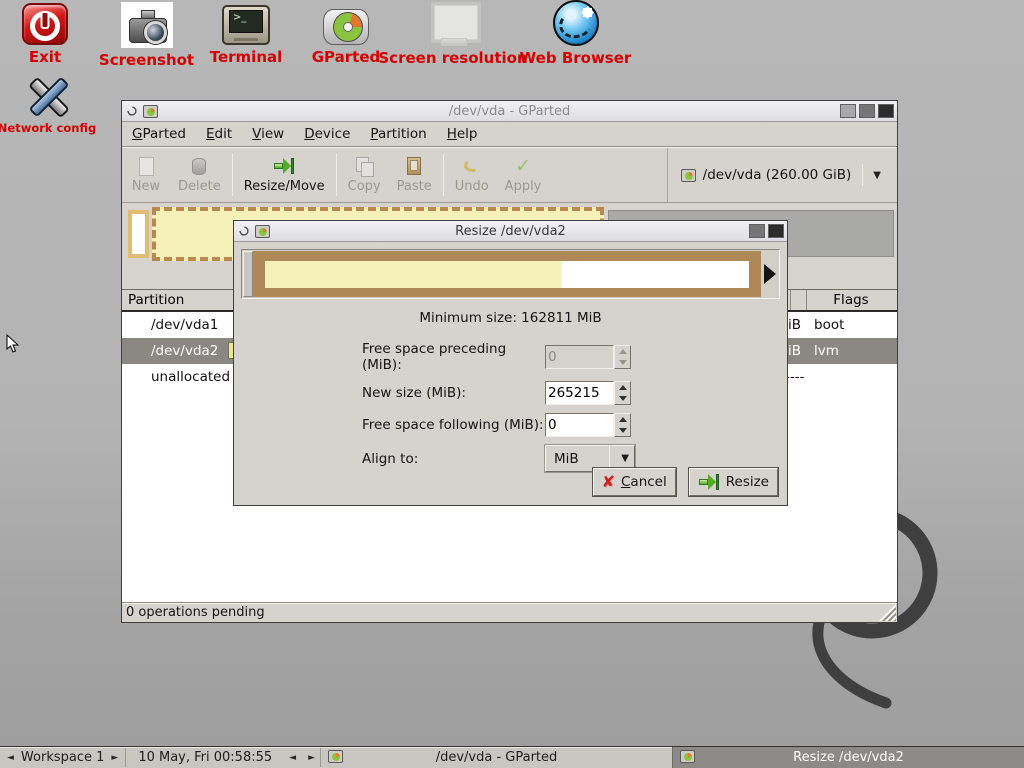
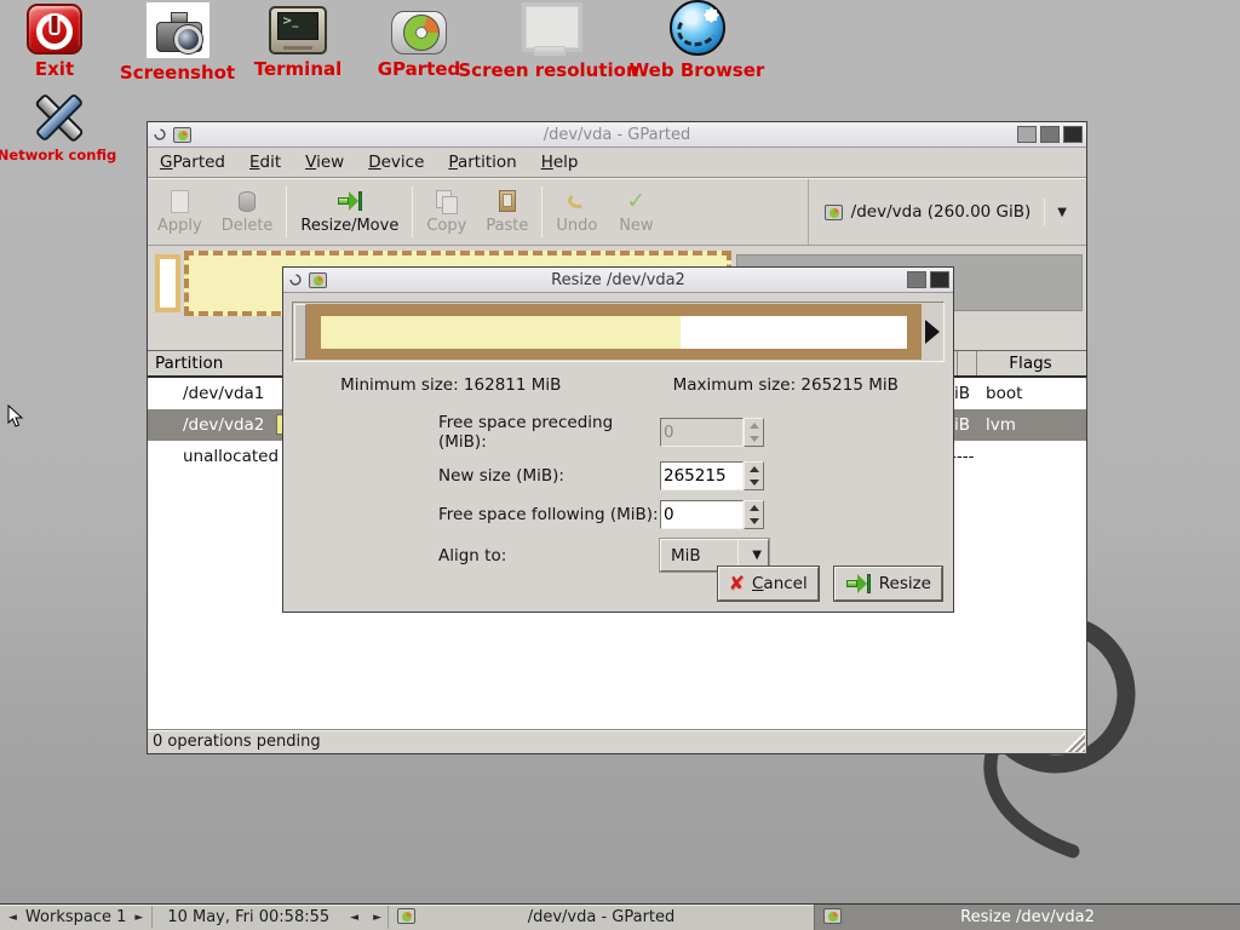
  Exit
  Screenshot
  Terminal
  GParted
  Screen resolution
  Web Browser
  Network config
  /dev/vda - GParted
  GParted
  Edit
  View
  Device
  Partition
  Help
- New
+ Apply
  Delete
  Resize/Move
  Copy
  Paste
  Undo
  ✓
- Apply
+ New
  /dev/vda (260.00 GiB)
  ▼
  Partition
  Flags
  /dev/vda1
  iB
  boot
  /dev/vda2
  iB
  lvm
  unallocated
  ---
  0 operations pending
  Resize /dev/vda2
  Minimum size: 162811 MiB
+ Maximum size: 265215 MiB
  Free space preceding (MiB):
  0
  New size (MiB):
  265215
  Free space following (MiB):
  0
  Align to:
  MiB
  ▼
  ✘
  Cancel
  Resize
  ◄
  Workspace 1
  ►
  10 May, Fri 00:58:55
  ◄
  ►
  /dev/vda - GParted
  Resize /dev/vda2
